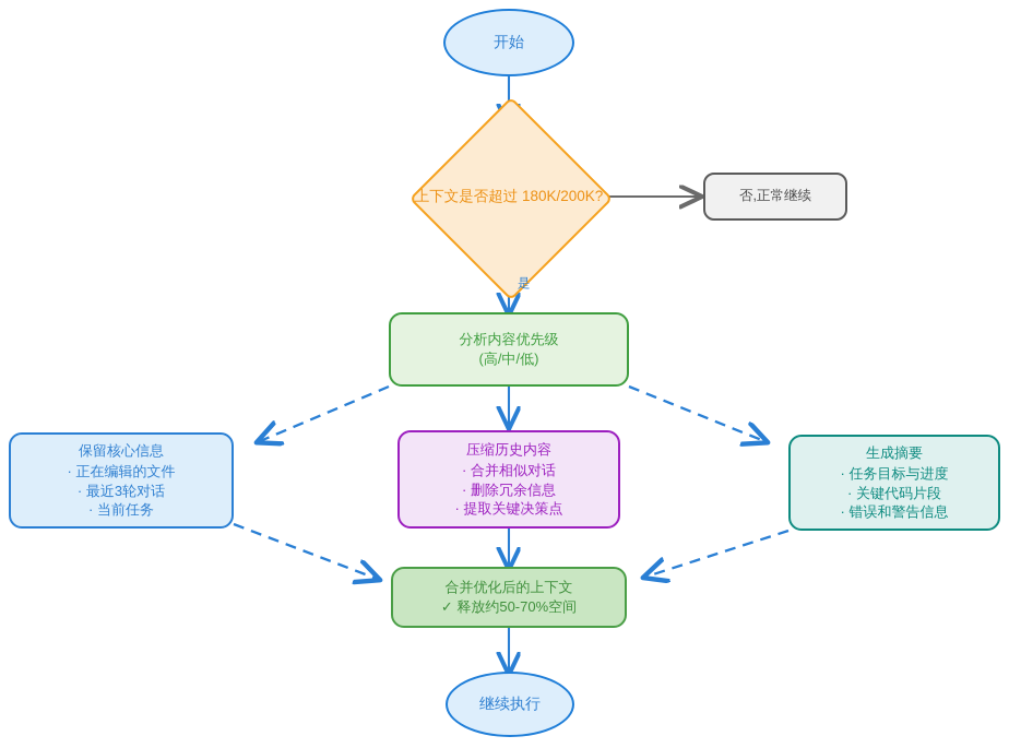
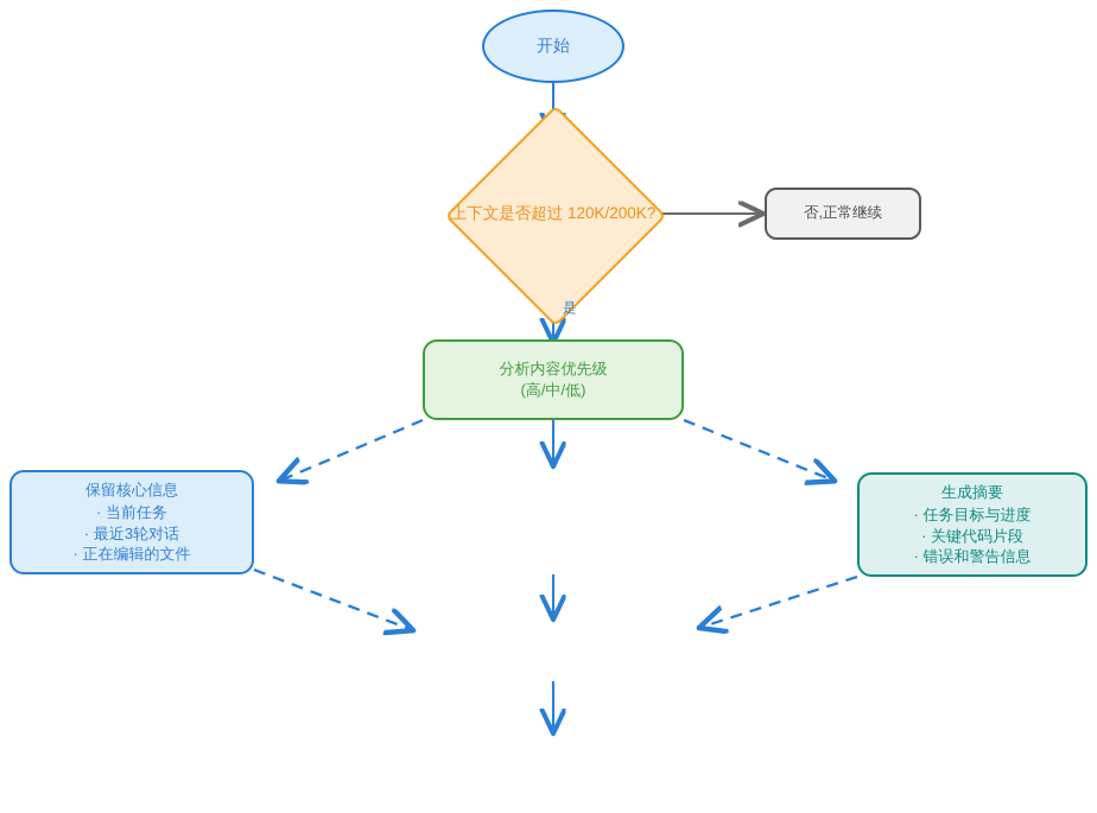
  开始
- 上下文是否超过 180K/200K?
+ 上下文是否超过 120K/200K?
  是
  否,正常继续
  分析内容优先级
  (高/中/低)
  保留核心信息
- · 正在编辑的文件
+ · 当前任务
  · 最近3轮对话
- · 当前任务
+ · 正在编辑的文件
- 压缩历史内容
- · 合并相似对话
- · 删除冗余信息
- · 提取关键决策点
  生成摘要
  · 任务目标与进度
  · 关键代码片段
  · 错误和警告信息
- 合并优化后的上下文
- ✓ 释放约50-70%空间
- 继续执行
